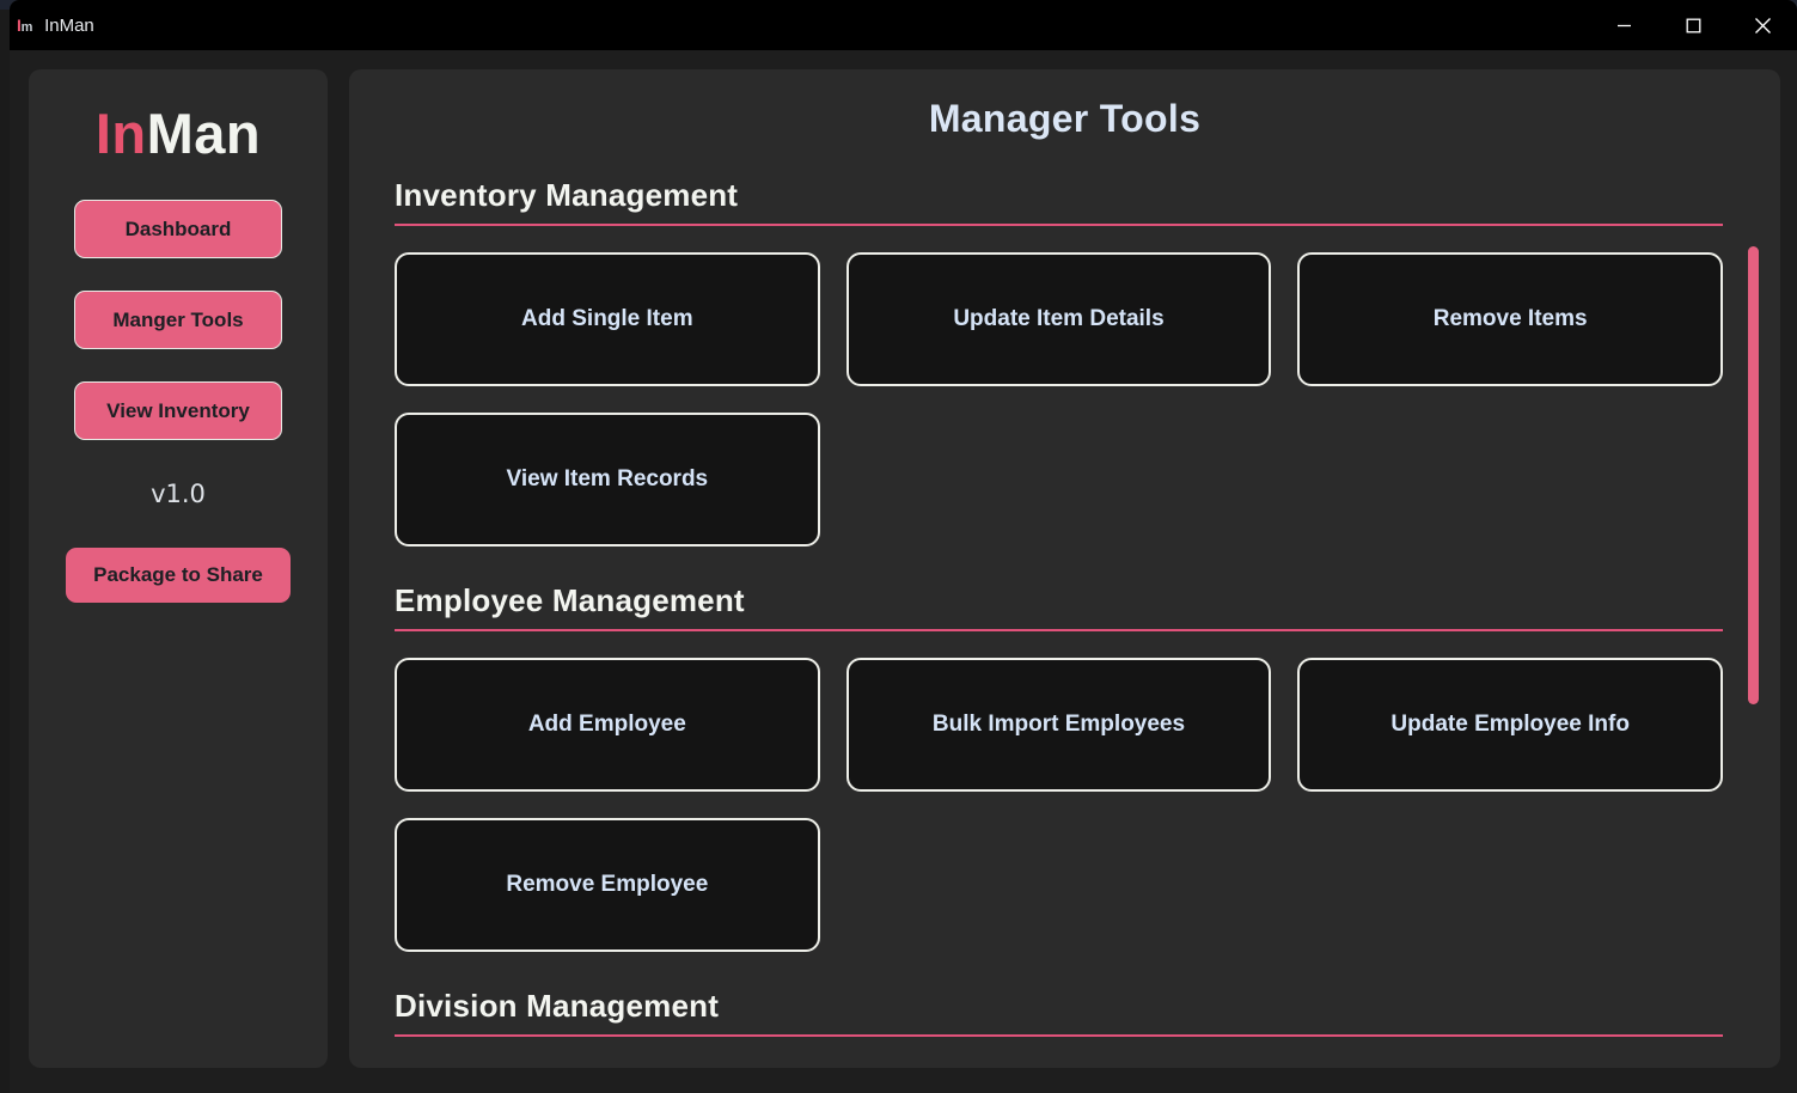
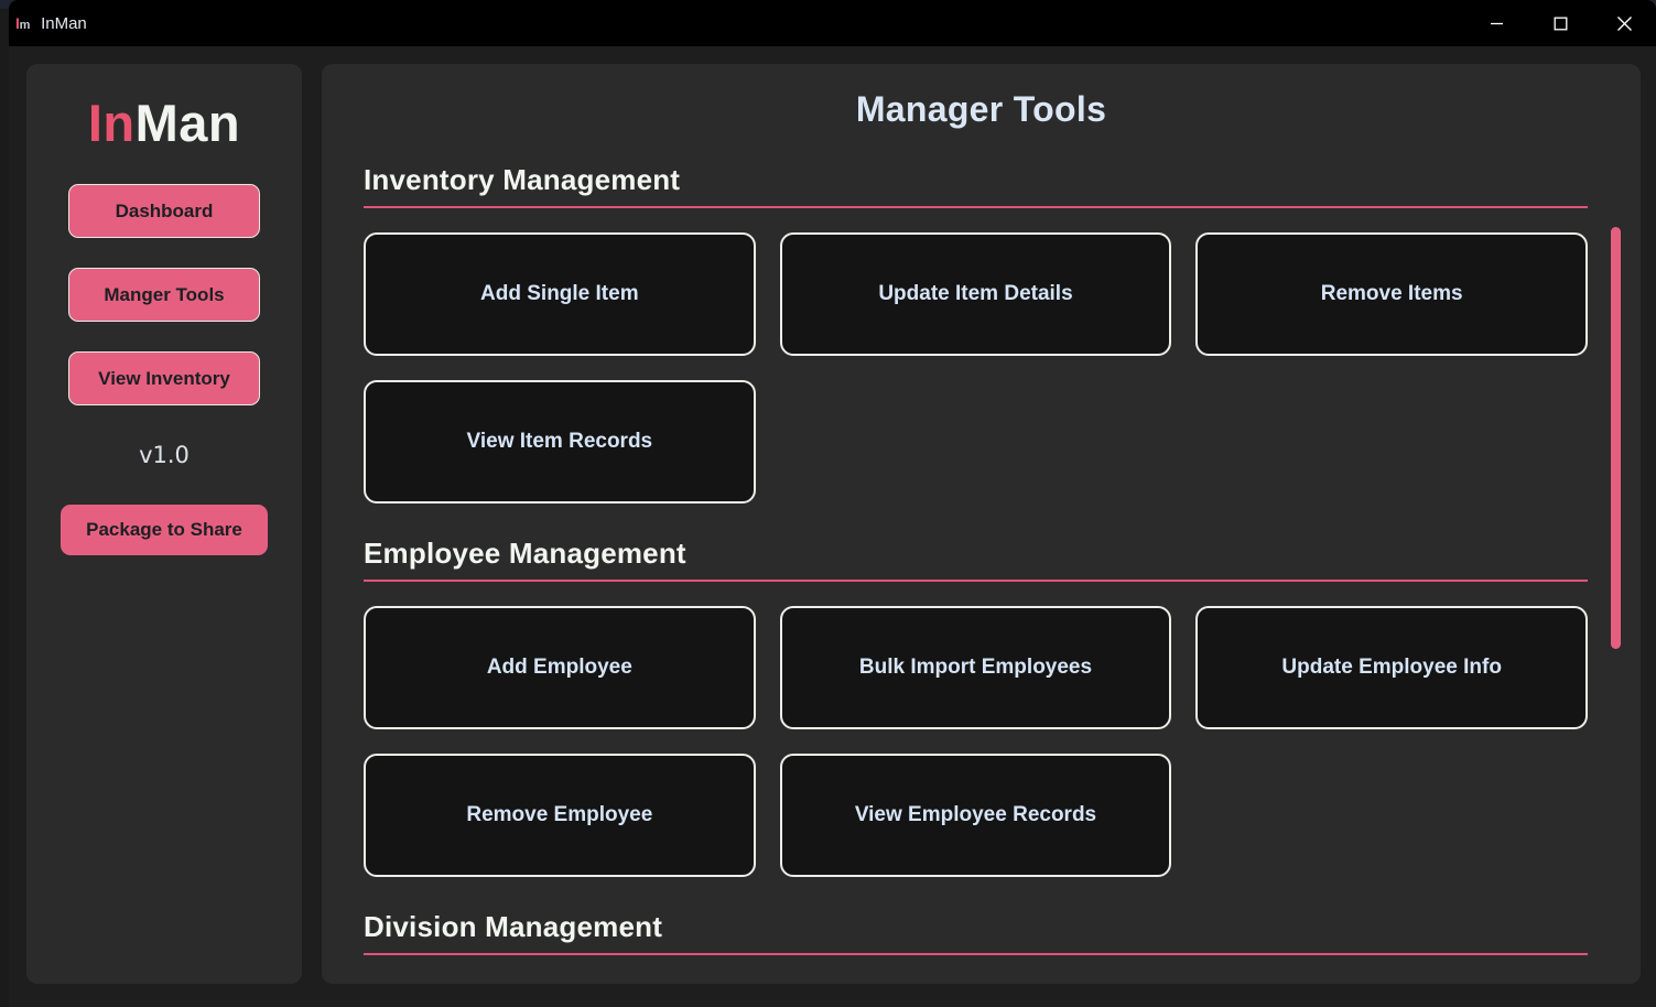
  I
  m
  InMan
  InMan
  Dashboard
  Manger Tools
  View Inventory
  v1.0
  Package to Share
  Manager Tools
  Inventory Management
  Add Single Item
  Update Item Details
  Remove Items
  View Item Records
  Employee Management
  Add Employee
  Bulk Import Employees
  Update Employee Info
  Remove Employee
+ View Employee Records
  Division Management
